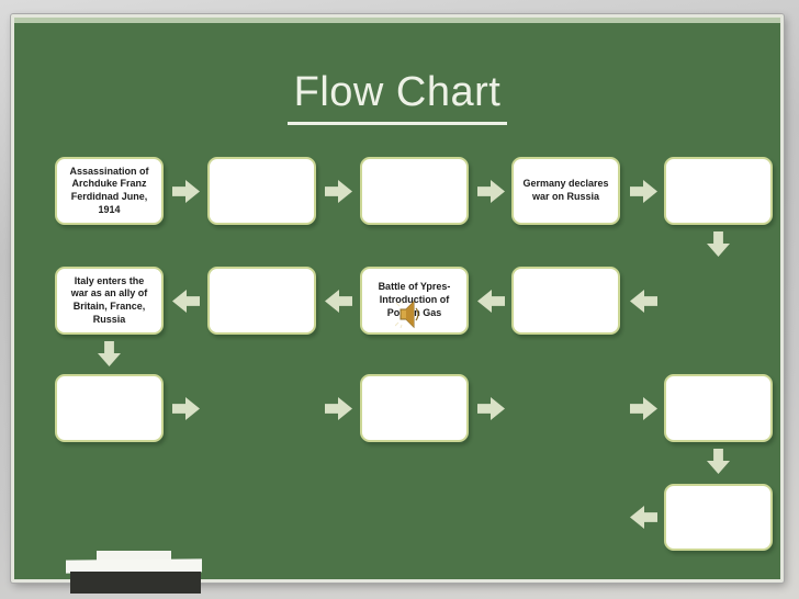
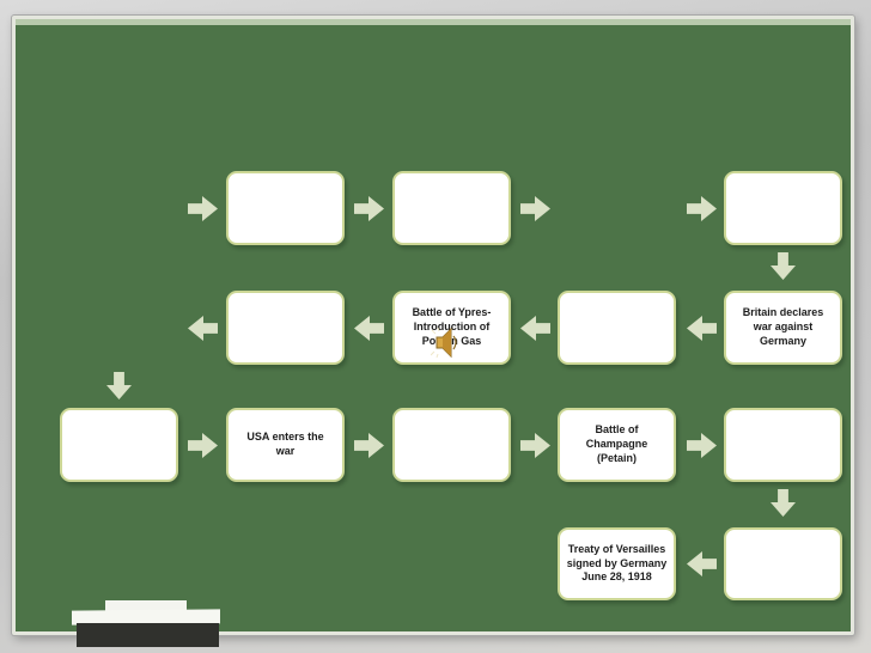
- Flow Chart
- Assassination of
- Archduke Franz
- Ferdidnad June,
- 1914
- Germany declares
- war on Russia
- Italy enters the
- war as an ally of
- Britain, France,
- Russia
  Battle of Ypres-
  Introduction of
+ Britain declares
+ war against
+ Germany
+ USA enters the
+ war
+ Battle of
+ Champagne
+ (Petain)
+ Treaty of Versailles
+ signed by Germany
+ June 28, 1918
